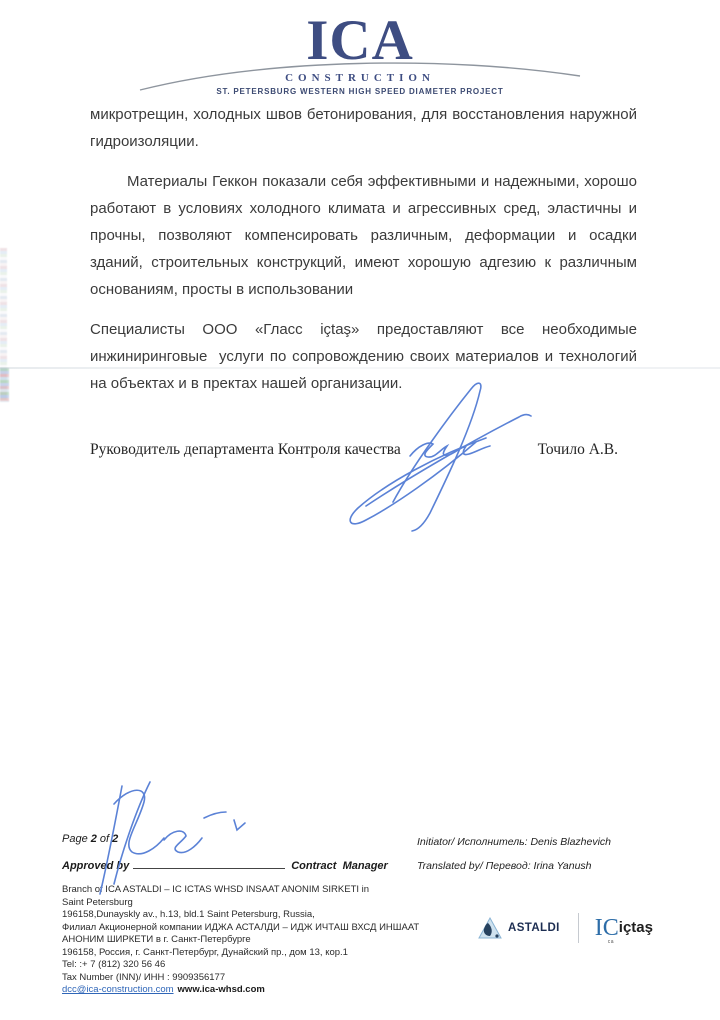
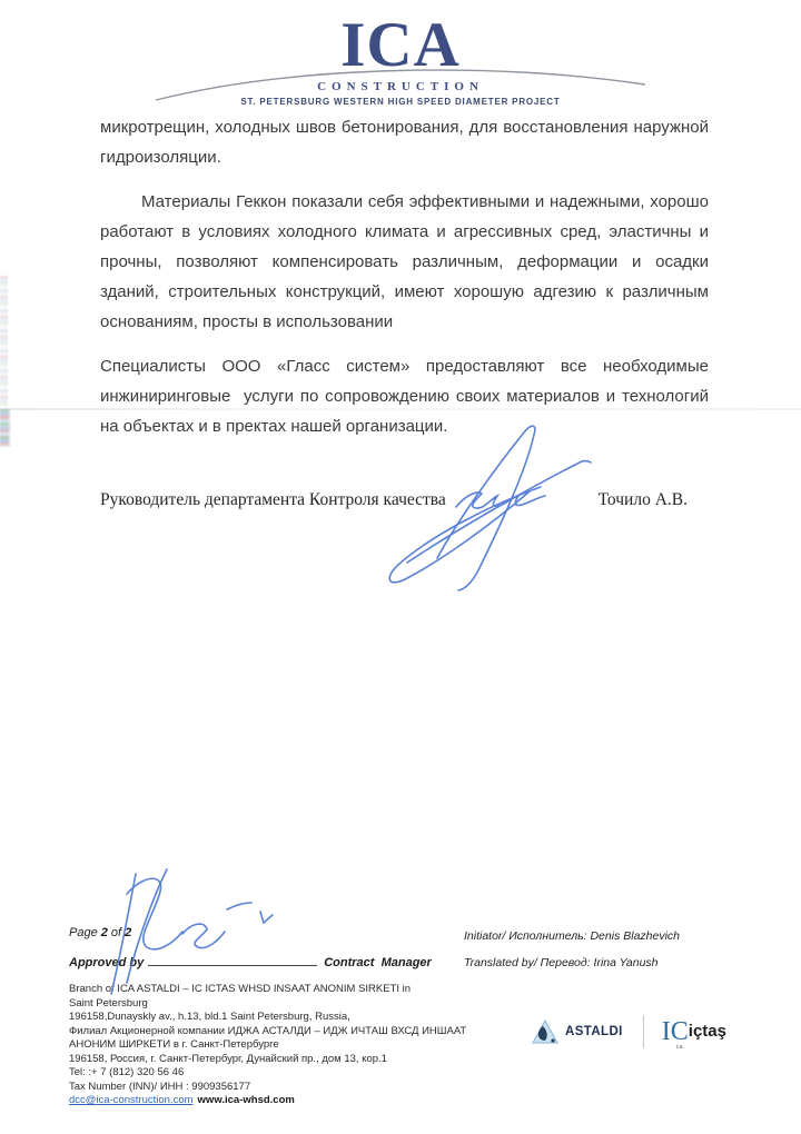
  ICA
  CONSTRUCTION
  ST. PETERSBURG WESTERN HIGH SPEED DIAMETER PROJECT
  микротрещин, холодных швов бетонирования, для восстановления наружной гидроизоляции.
  Материалы Геккон показали себя эффективными и надежными, хорошо работают в условиях холодного климата и агрессивных сред, эластичны и прочны, позволяют компенсировать различным, деформации и осадки зданий, строительных конструкций, имеют хорошую адгезию к различным основаниям, просты в использовании
- Специалисты ООО «Гласс içtaş» предоставляют все необходимые инжиниринговые услуги по сопровождению своих материалов и технологий на объектах и в пректах нашей организации.
+ Специалисты ООО «Гласс систем» предоставляют все необходимые инжиниринговые услуги по сопровождению своих материалов и технологий на объектах и в пректах нашей организации.
  Руководитель департамента Контроля качества
  Точило А.В.
  Page 2 of 2
  Approved by Contract Manager
  Initiator/ Исполнитель: Denis Blazhevich
  Translated by/ Перевод: Irina Yanush
  Branch o ICA ASTALDI – IC ICTAS WHSD INSAAT ANONIM SIRKETI in
  Saint Petersburg
  196158,Dunayskly av., h.13, bld.1 Saint Petersburg, Russia,
  Филиал Акционерной компании ИДЖА АСТАЛДИ – ИДЖ ИЧТАШ ВХСД ИНШААТ
  АНОНИМ ШИРКЕТИ в г. Санкт-Петербурге
  196158, Россия, г. Санкт-Петербург, Дунайский пр., дом 13, кор.1
  Tel: :+ 7 (812) 320 56 46
  Tax Number (INN)/ ИНН : 9909356177
  dcc@ica-construction.com www.ica-whsd.com
  ASTALDI
  IC
  içtaş
